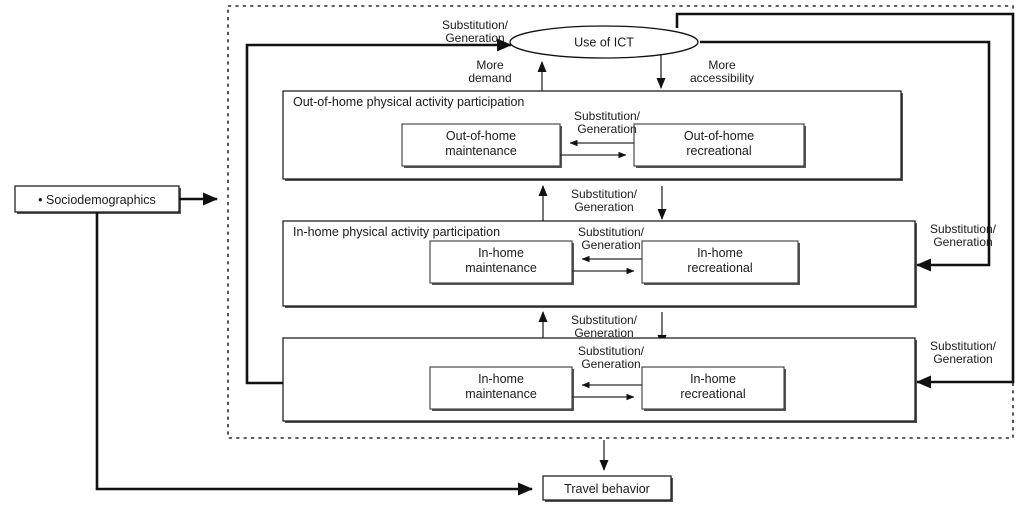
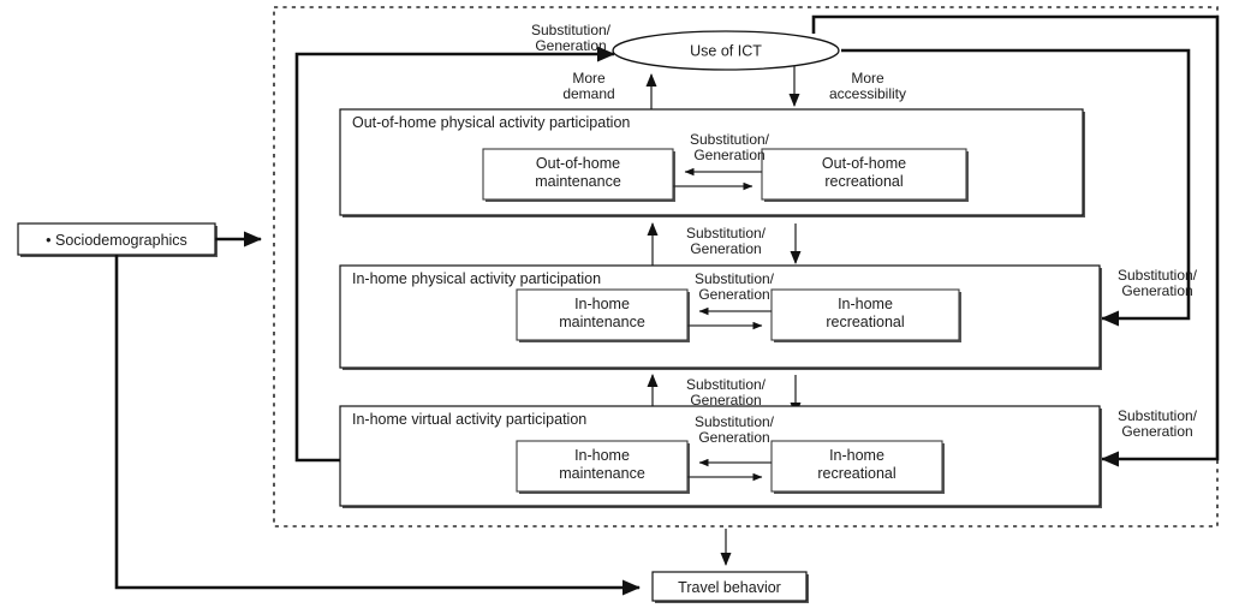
  Use of ICT
  Substitution/
  Generation
  More
  demand
  More
  accessibility
  Out-of-home physical activity participation
  Out-of-home
  maintenance
  Out-of-home
  recreational
  Substitution/
  Generation
  Substitution/
  Generation
  In-home physical activity participation
  In-home
  maintenance
  In-home
  recreational
  Substitution/
  Generation
  Substitution/
  Generation
  Substitution/
  Generation
+ In-home virtual activity participation
  In-home
  maintenance
  In-home
  recreational
  Substitution/
  Generation
  Substitution/
  Generation
  • Sociodemographics
  Travel behavior
